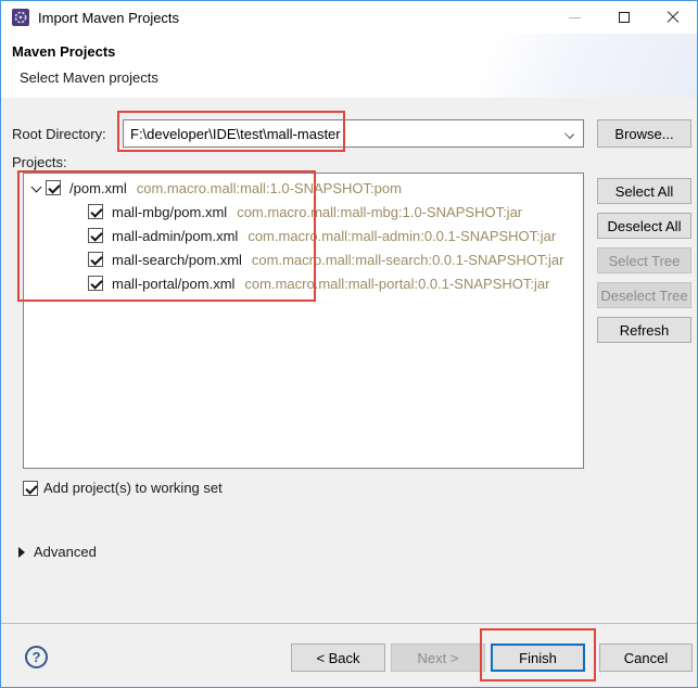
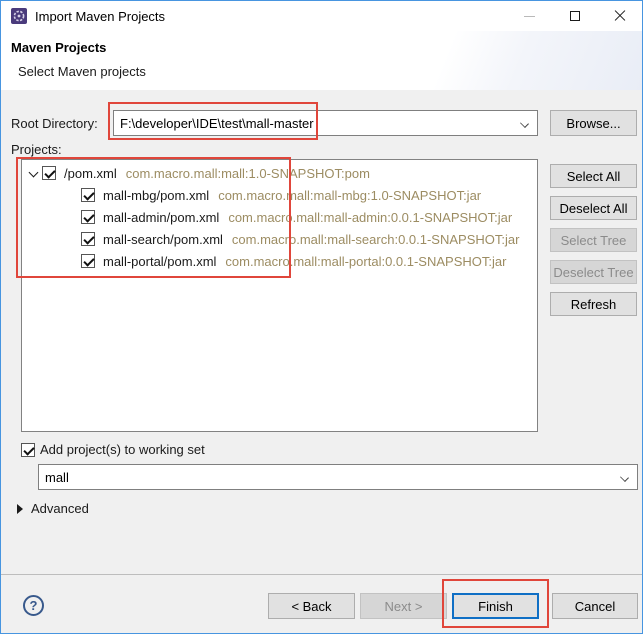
  Import Maven Projects
  Maven Projects
  Select Maven projects
  Root Directory:
  F:\developer\IDE\test\mall-master
  Browse...
  Projects:
  /pom.xml
  com.macro.mall:mall:1.0-SNAPSHOT:pom
  mall-mbg/pom.xml
  com.macro.mall:mall-mbg:1.0-SNAPSHOT:jar
  mall-admin/pom.xml
  com.macro.mall:mall-admin:0.0.1-SNAPSHOT:jar
  mall-search/pom.xml
  com.macro.mall:mall-search:0.0.1-SNAPSHOT:jar
  mall-portal/pom.xml
  com.macro.mall:mall-portal:0.0.1-SNAPSHOT:jar
  Select All
  Deselect All
  Select Tree
  Deselect Tree
  Refresh
  Add project(s) to working set
+ mall
  Advanced
  ?
  < Back
  Next >
  Finish
  Cancel
